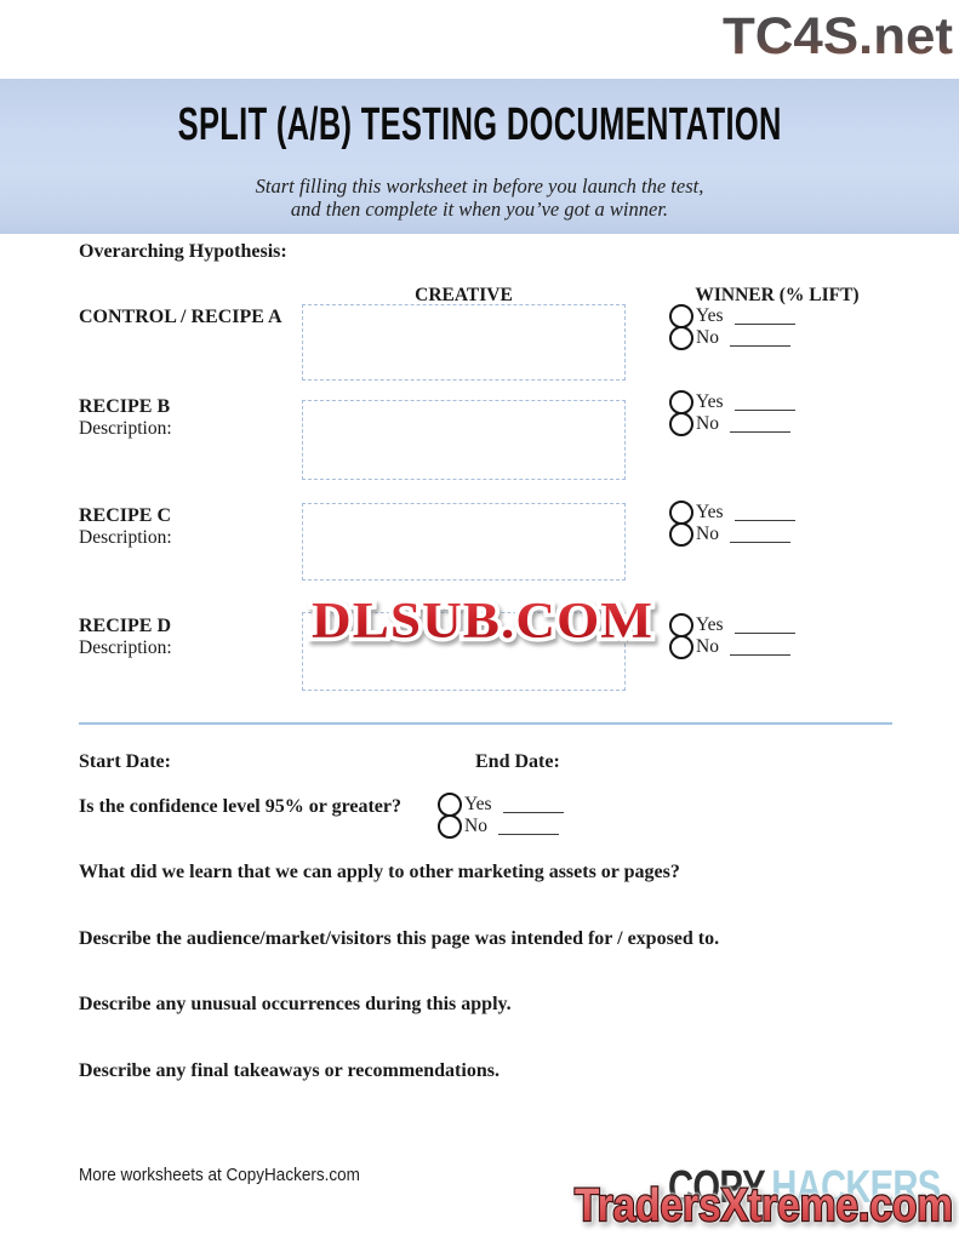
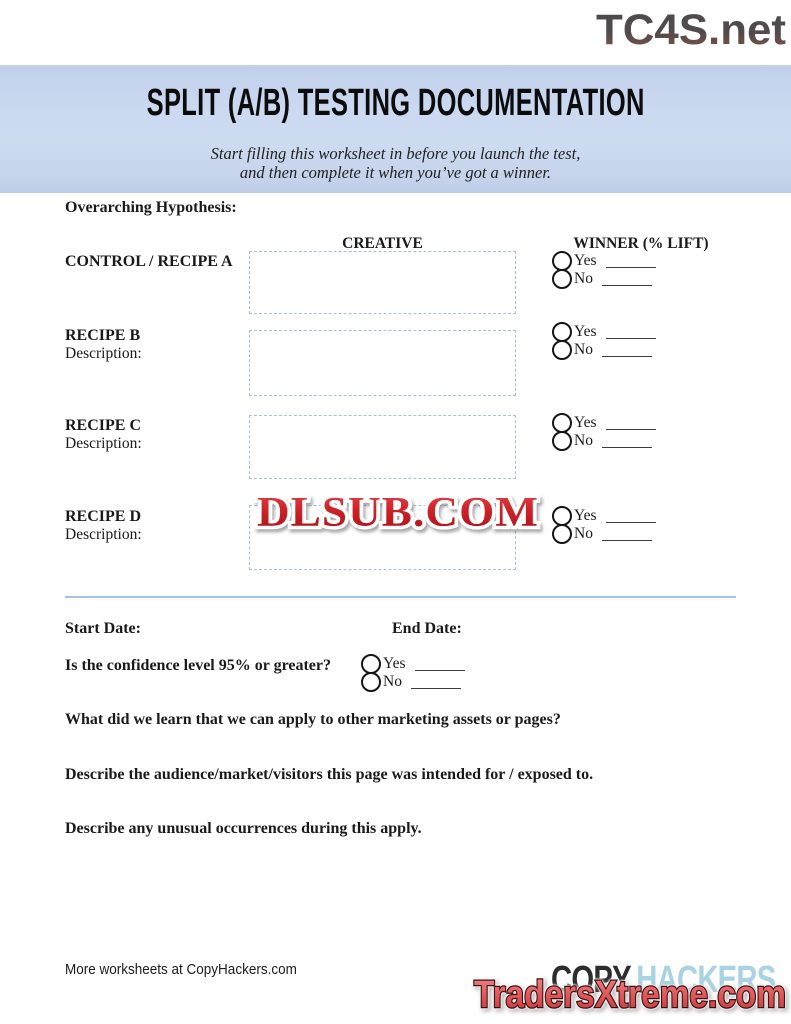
  TC4S.net
  SPLIT (A/B) TESTING DOCUMENTATION
  Start filling this worksheet in before you launch the test,
  and then complete it when you’ve got a winner.
  Overarching Hypothesis:
  CREATIVE
  WINNER (% LIFT)
  CONTROL / RECIPE A
  Yes
  No
  RECIPE B
  Description:
  Yes
  No
  RECIPE C
  Description:
  Yes
  No
  RECIPE D
  Description:
  Yes
  No
  DLSUB.COM
  Start Date:
  End Date:
  Is the confidence level 95% or greater?
  Yes
  No
  What did we learn that we can apply to other marketing assets or pages?
  Describe the audience/market/visitors this page was intended for / exposed to.
  Describe any unusual occurrences during this apply.
- Describe any final takeaways or recommendations.
  More worksheets at CopyHackers.com
  COPY HACKERS
  TradersXtreme.com
